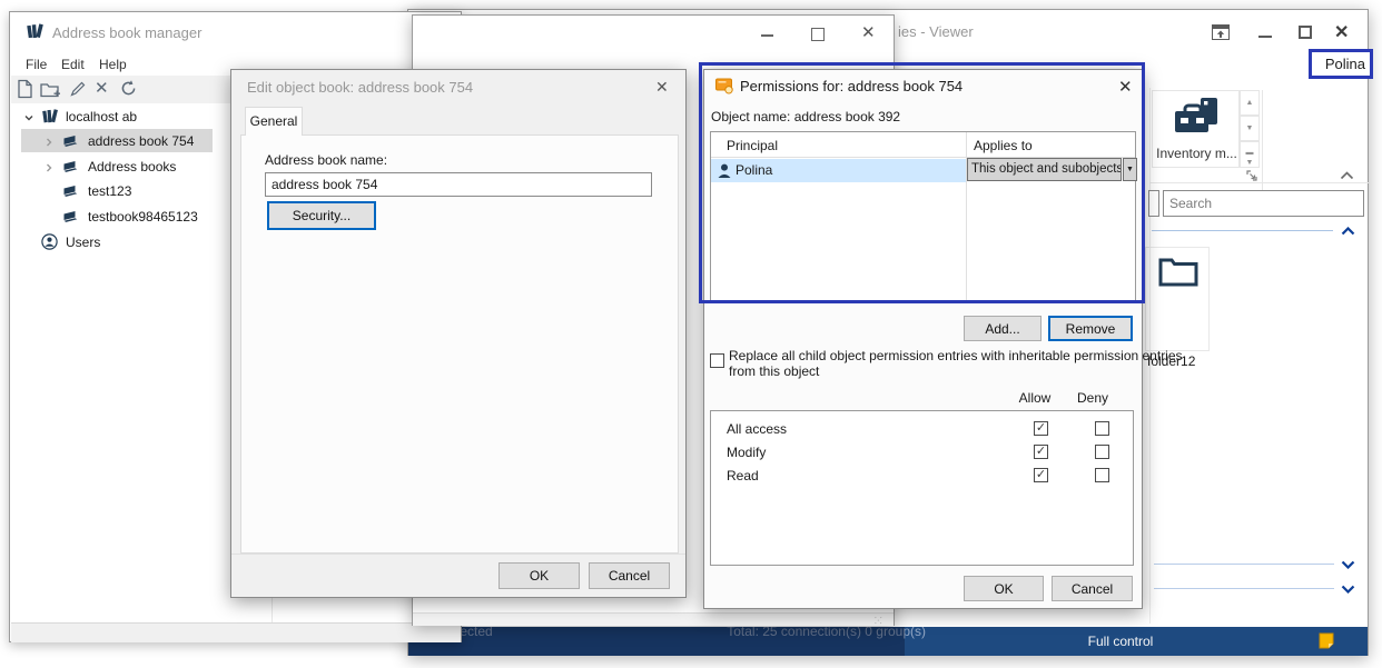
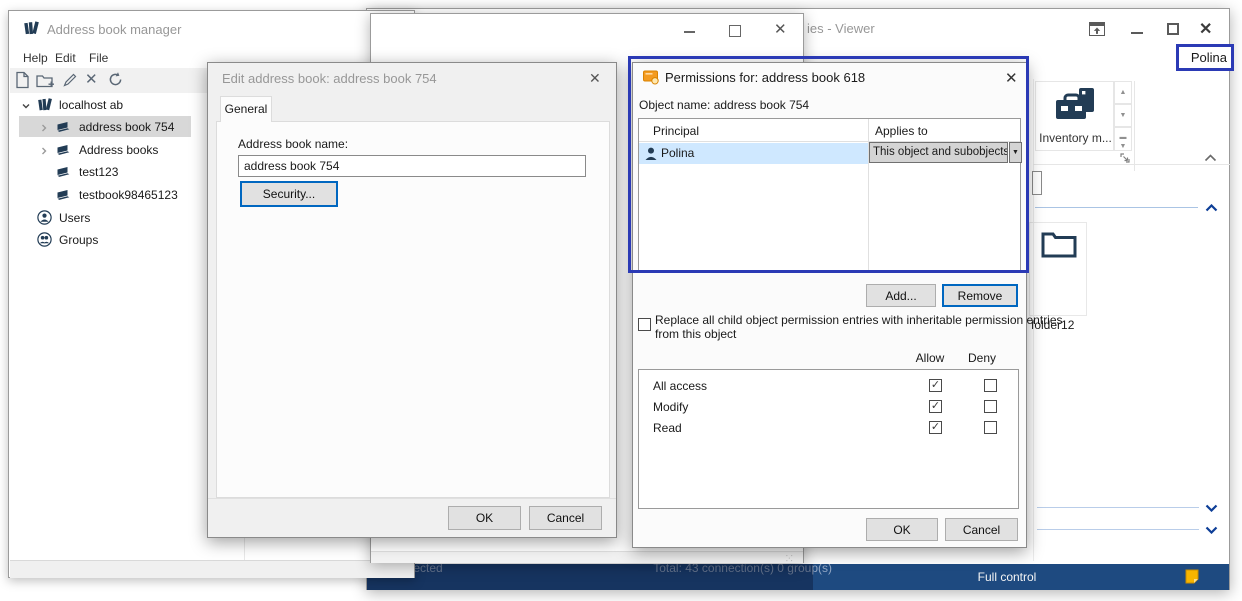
  ies - Viewer
  ✕
  Inventory m...
- Search
  folder12
- Total: 25 connection(s) 0 group(s)
+ Total: 43 connection(s) 0 group(s)
  Full control
  Address book manager
- File
+ Help
  Edit
- Help
+ File
  ✕
  localhost ab
  address book 754
  Address books
  test123
  testbook98465123
  Users
+ Groups
  ✕
  ⁙
- Edit object book: address book 754
+ Edit address book: address book 754
  ✕
  General
  Address book name:
  address book 754
  Security...
  OK
  Cancel
- Permissions for: address book 754
+ Permissions for: address book 618
  ✕
- Object name: address book 392
+ Object name: address book 754
  Principal
  Applies to
  Polina
  This object and subobjects
  Add...
  Remove
  Replace all child object permission entries with inheritable permission entries
  from this object
  Allow
  Deny
  All access
  ✓
  Modify
  ✓
  Read
  ✓
  OK
  Cancel
  Polina
